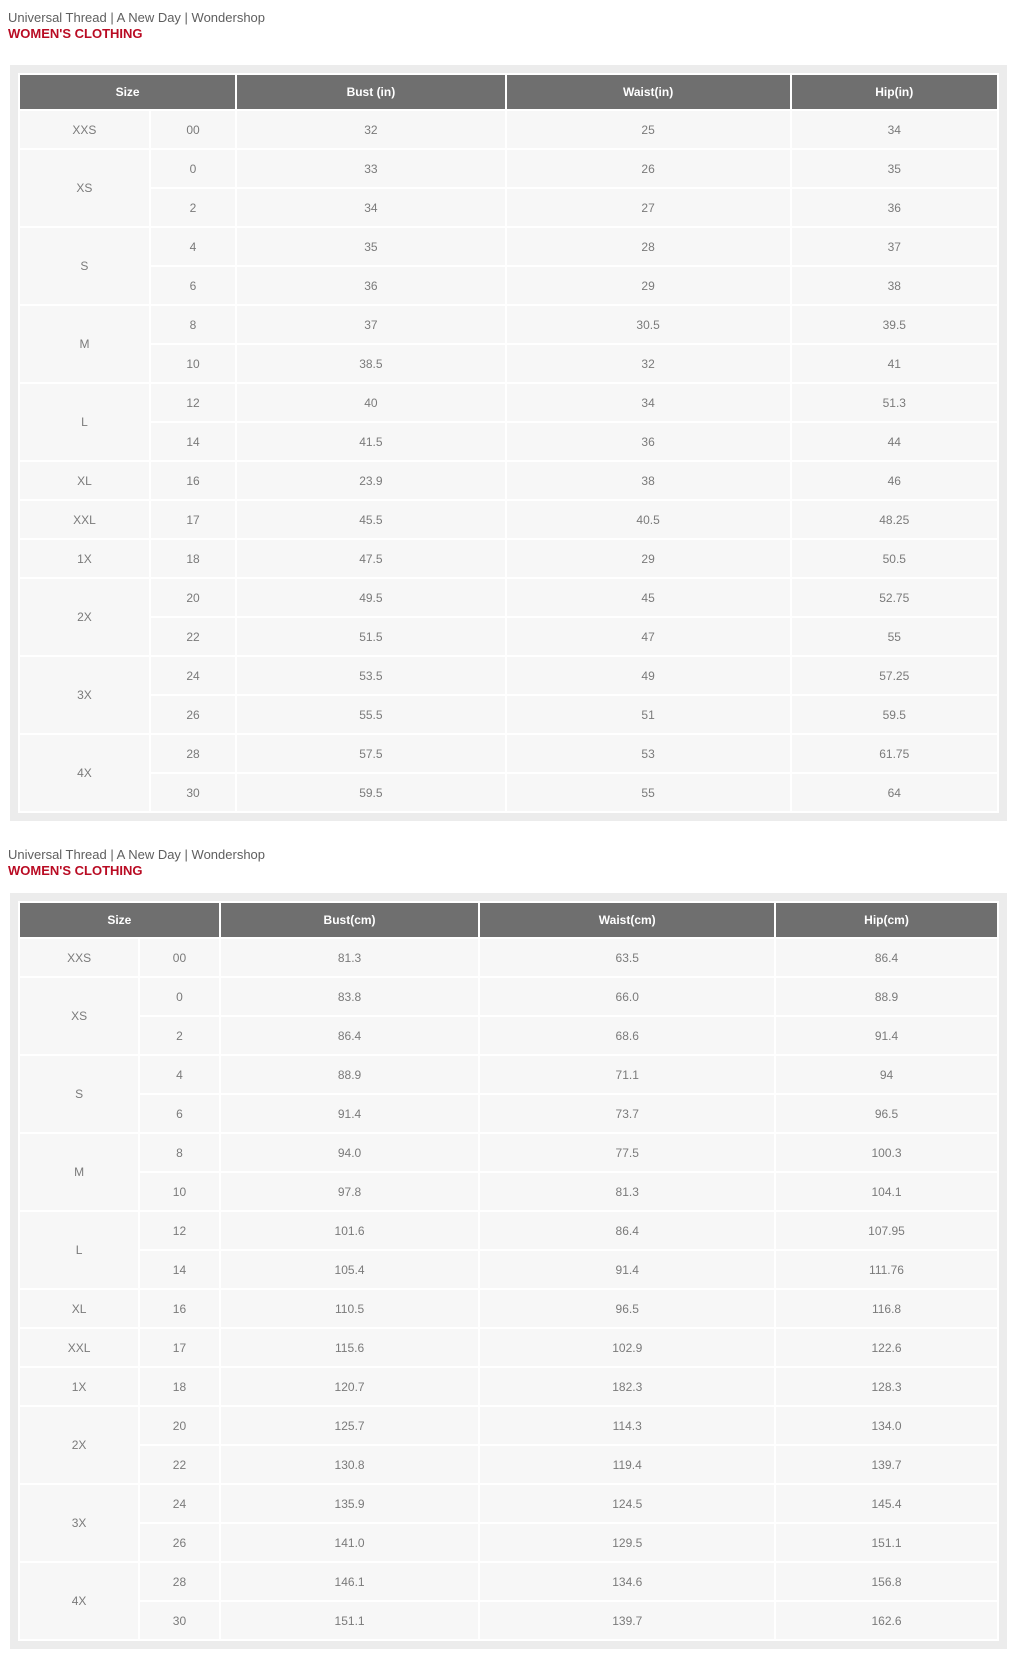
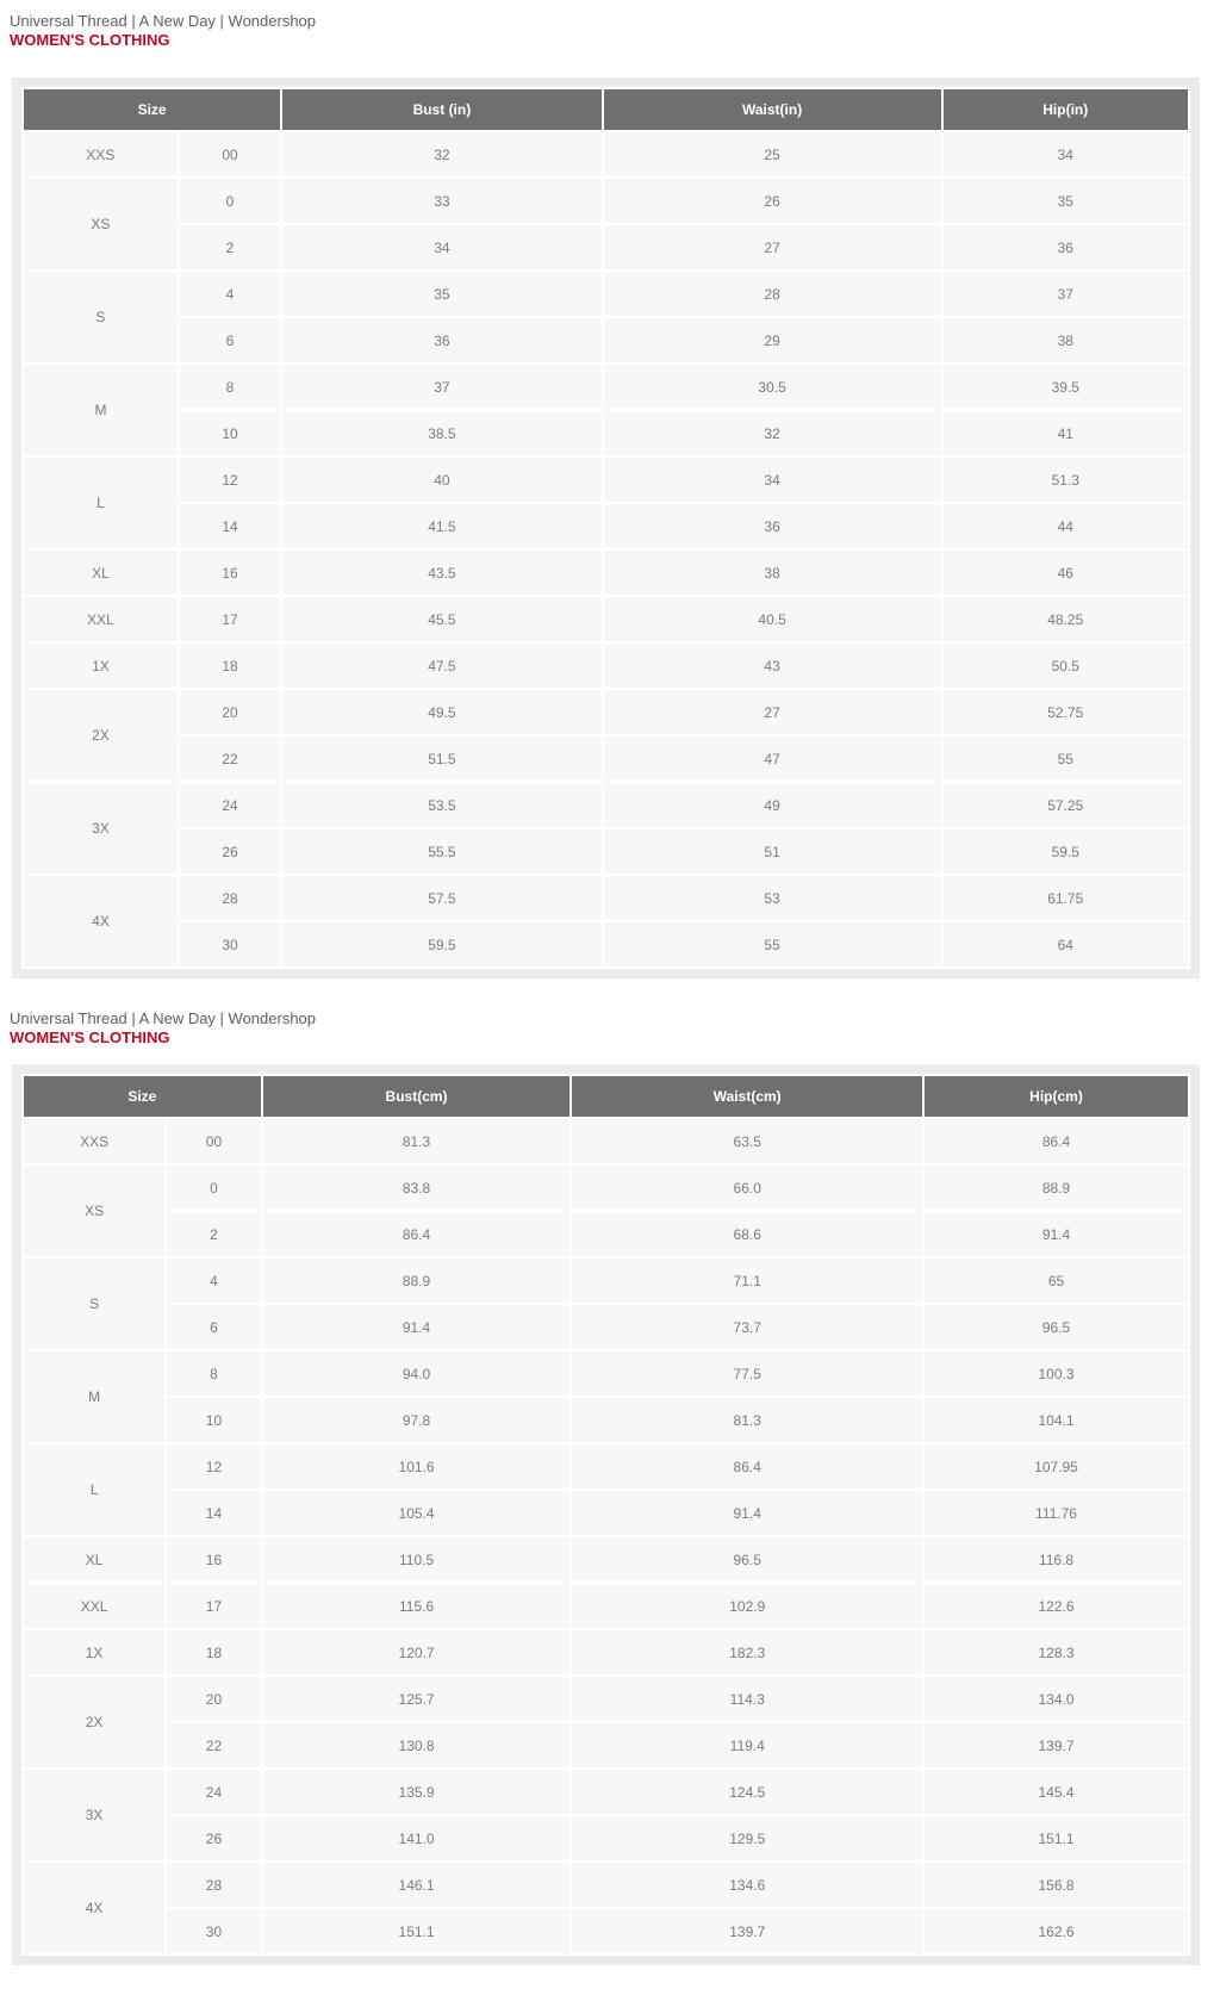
  Universal Thread | A New Day | Wondershop
  WOMEN'S CLOTHING
  Size	Bust (in)	Waist(in)	Hip(in)
  XXS	00	32	25	34
  XS	0	33	26	35
  2	34	27	36
  S	4	35	28	37
  6	36	29	38
  M	8	37	30.5	39.5
  10	38.5	32	41
  L	12	40	34	51.3
  14	41.5	36	44
- XL	16	23.9	38	46
+ XL	16	43.5	38	46
  XXL	17	45.5	40.5	48.25
- 1X	18	47.5	29	50.5
+ 1X	18	47.5	43	50.5
- 2X	20	49.5	45	52.75
+ 2X	20	49.5	27	52.75
  22	51.5	47	55
  3X	24	53.5	49	57.25
  26	55.5	51	59.5
  4X	28	57.5	53	61.75
  30	59.5	55	64
  Universal Thread | A New Day | Wondershop
  WOMEN'S CLOTHING
  Size	Bust(cm)	Waist(cm)	Hip(cm)
  XXS	00	81.3	63.5	86.4
  XS	0	83.8	66.0	88.9
  2	86.4	68.6	91.4
- S	4	88.9	71.1	94
+ S	4	88.9	71.1	65
  6	91.4	73.7	96.5
  M	8	94.0	77.5	100.3
  10	97.8	81.3	104.1
  L	12	101.6	86.4	107.95
  14	105.4	91.4	111.76
  XL	16	110.5	96.5	116.8
  XXL	17	115.6	102.9	122.6
  1X	18	120.7	182.3	128.3
  2X	20	125.7	114.3	134.0
  22	130.8	119.4	139.7
  3X	24	135.9	124.5	145.4
  26	141.0	129.5	151.1
  4X	28	146.1	134.6	156.8
  30	151.1	139.7	162.6
